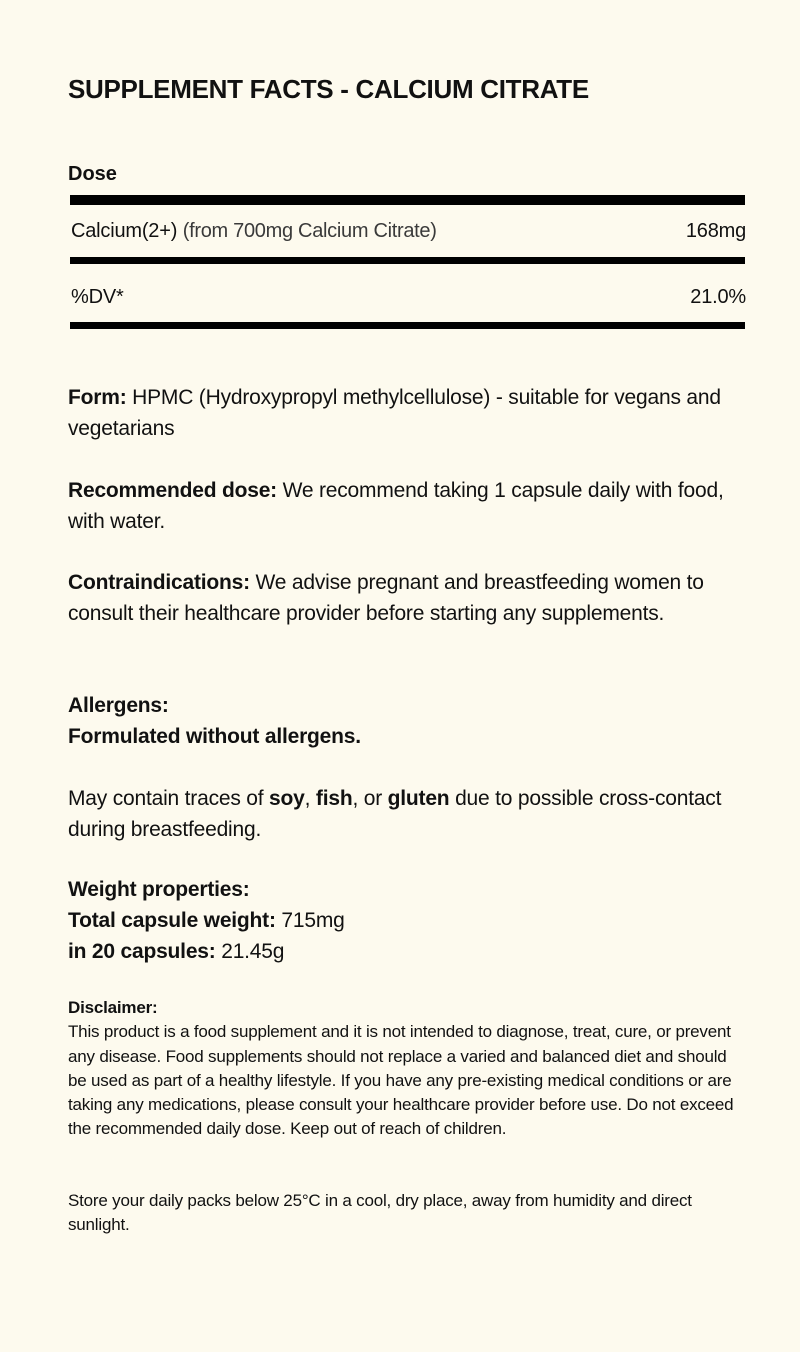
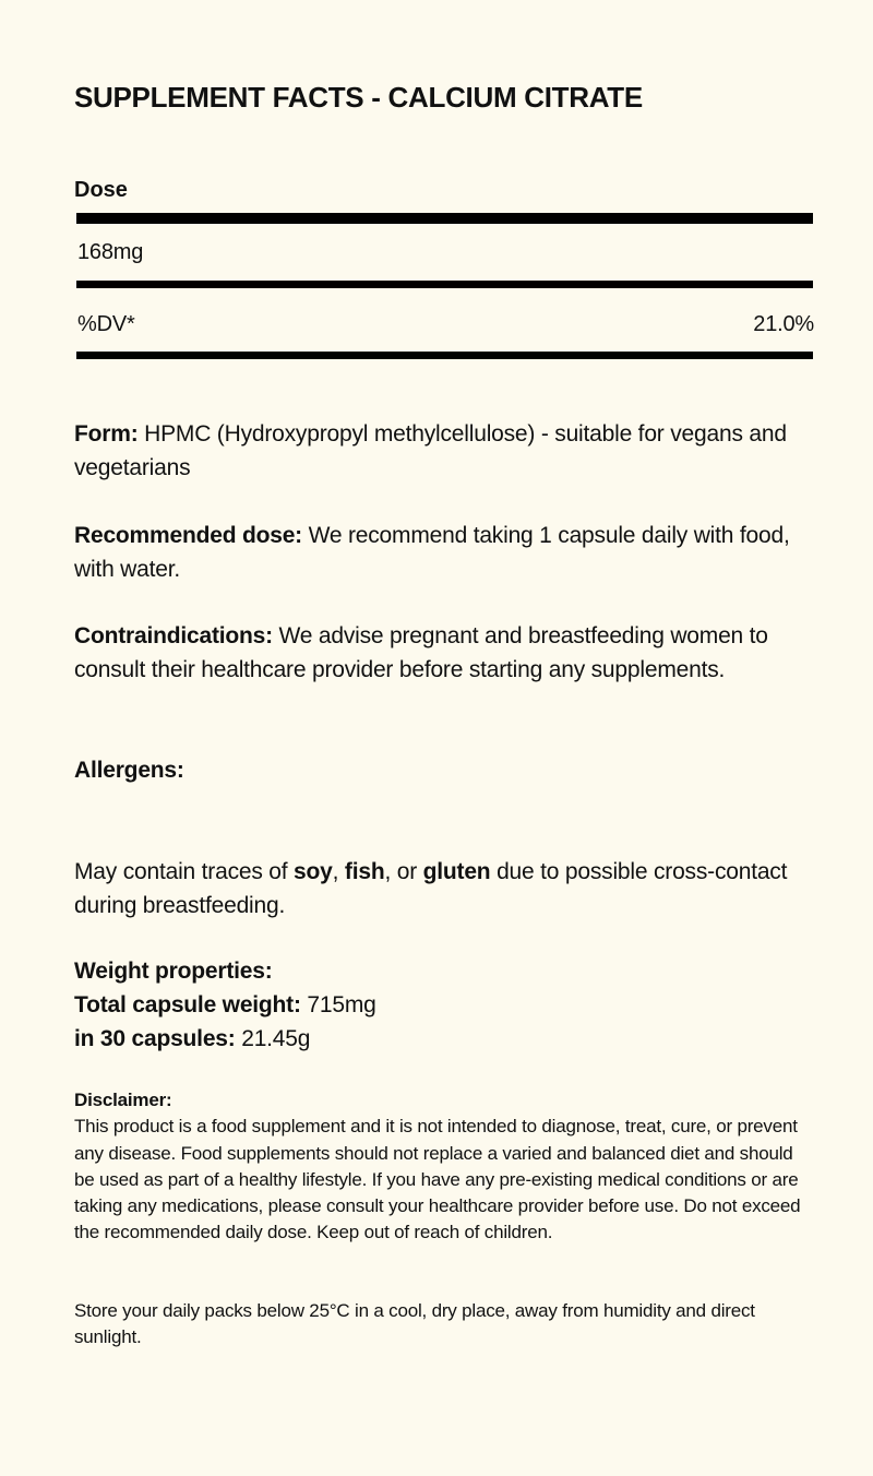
  SUPPLEMENT FACTS - CALCIUM CITRATE
  Dose
- Calcium(2+) (from 700mg Calcium Citrate)
  168mg
  %DV*
  21.0%
  Form: HPMC (Hydroxypropyl methylcellulose) - suitable for vegans and vegetarians
  Recommended dose: We recommend taking 1 capsule daily with food, with water.
  Contraindications: We advise pregnant and breastfeeding women to consult their healthcare provider before starting any supplements.
  Allergens:
- Formulated without allergens.
  May contain traces of soy, fish, or gluten due to possible cross-contact during breastfeeding.
  Weight properties:
  Total capsule weight: 715mg
- in 20 capsules: 21.45g
+ in 30 capsules: 21.45g
  Disclaimer:
  This product is a food supplement and it is not intended to diagnose, treat, cure, or prevent any disease. Food supplements should not replace a varied and balanced diet and should be used as part of a healthy lifestyle. If you have any pre-existing medical conditions or are taking any medications, please consult your healthcare provider before use. Do not exceed the recommended daily dose. Keep out of reach of children.
  Store your daily packs below 25°C in a cool, dry place, away from humidity and direct sunlight.
